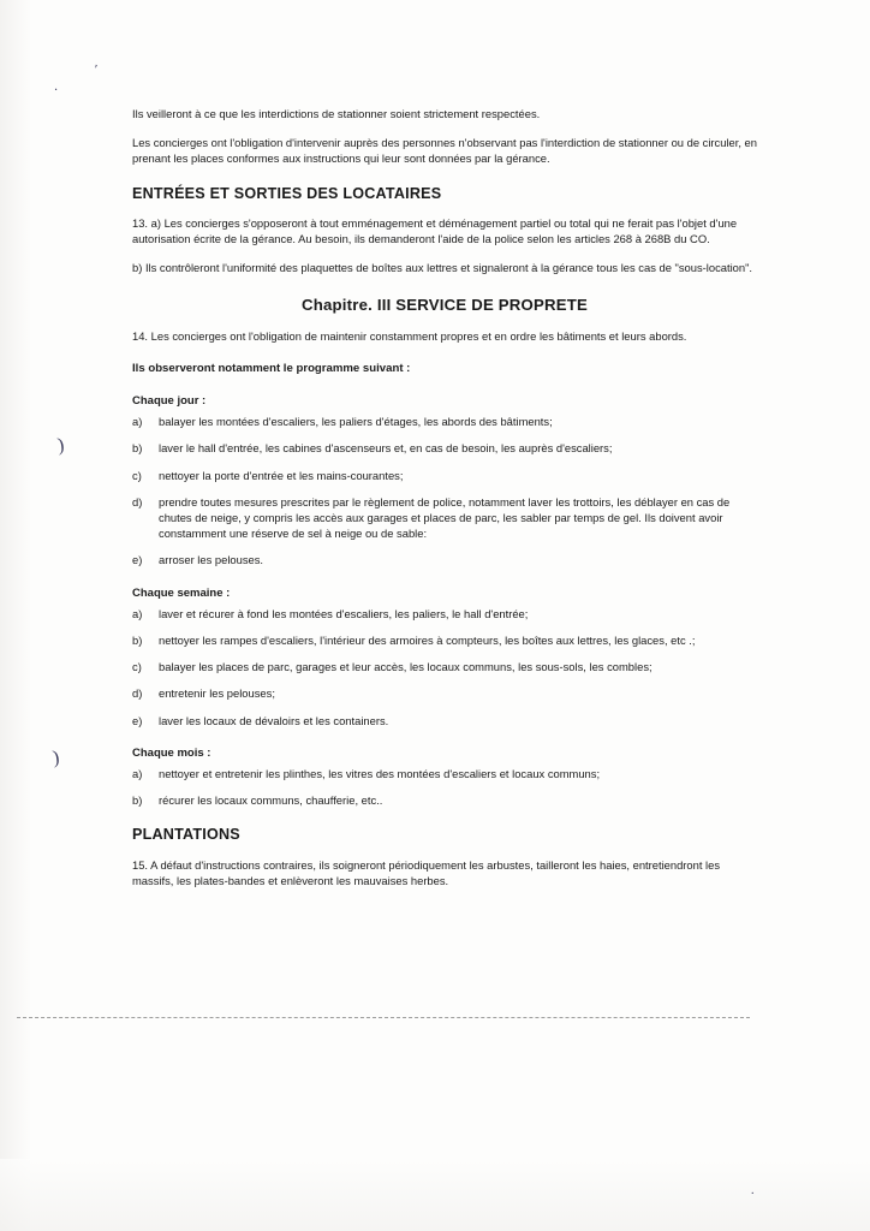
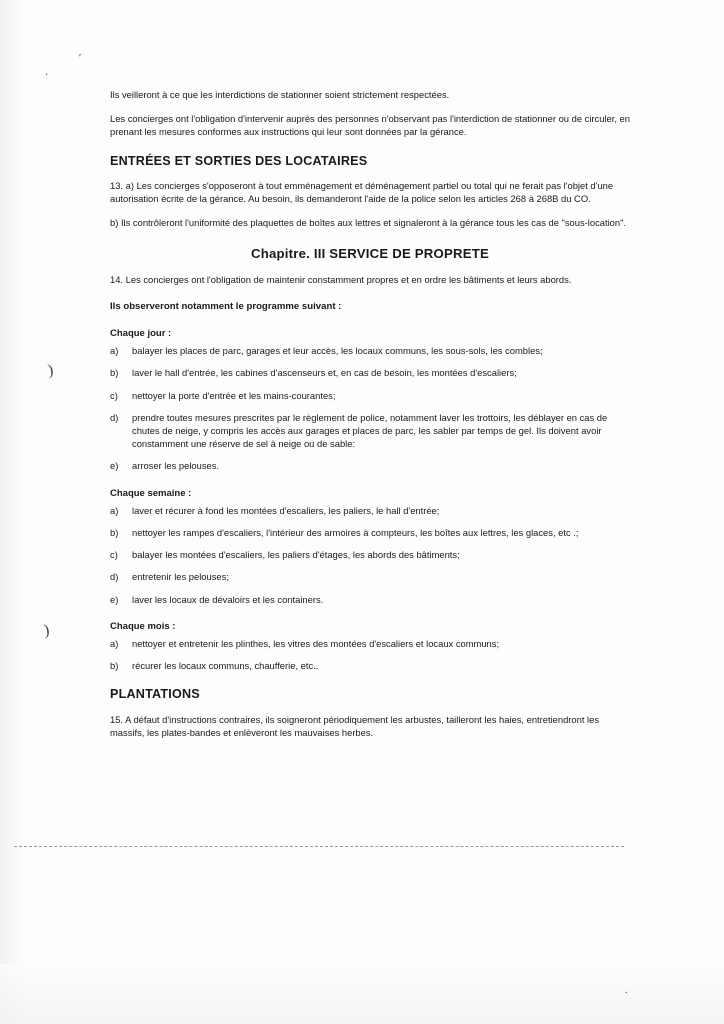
  .
  Ils veilleront à ce que les interdictions de stationner soient strictement respectées.
- Les concierges ont l'obligation d'intervenir auprès des personnes n'observant pas l'interdiction de stationner ou de circuler, en prenant les places conformes aux instructions qui leur sont données par la gérance.
+ Les concierges ont l'obligation d'intervenir auprès des personnes n'observant pas l'interdiction de stationner ou de circuler, en prenant les mesures conformes aux instructions qui leur sont données par la gérance.
  ENTRÉES ET SORTIES DES LOCATAIRES
  13. a) Les concierges s'opposeront à tout emménagement et déménagement partiel ou total qui ne ferait pas l'objet d'une autorisation écrite de la gérance. Au besoin, ils demanderont l'aide de la police selon les articles 268 à 268B du CO.
  b) Ils contrôleront l'uniformité des plaquettes de boîtes aux lettres et signaleront à la gérance tous les cas de "sous-location".
  Chapitre. III SERVICE DE PROPRETE
  14. Les concierges ont l'obligation de maintenir constamment propres et en ordre les bâtiments et leurs abords.
  Ils observeront notamment le programme suivant :
  Chaque jour :
  a)
- balayer les montées d'escaliers, les paliers d'étages, les abords des bâtiments;
+ balayer les places de parc, garages et leur accès, les locaux communs, les sous-sols, les combles;
  b)
- laver le hall d'entrée, les cabines d'ascenseurs et, en cas de besoin, les auprès d'escaliers;
+ laver le hall d'entrée, les cabines d'ascenseurs et, en cas de besoin, les montées d'escaliers;
  c)
  nettoyer la porte d'entrée et les mains-courantes;
  d)
  prendre toutes mesures prescrites par le règlement de police, notamment laver les trottoirs, les déblayer en cas de chutes de neige, y compris les accès aux garages et places de parc, les sabler par temps de gel. Ils doivent avoir constamment une réserve de sel à neige ou de sable:
  e)
  arroser les pelouses.
  Chaque semaine :
  a)
  laver et récurer à fond les montées d'escaliers, les paliers, le hall d'entrée;
  b)
  nettoyer les rampes d'escaliers, l'intérieur des armoires à compteurs, les boîtes aux lettres, les glaces, etc .;
  c)
- balayer les places de parc, garages et leur accès, les locaux communs, les sous-sols, les combles;
+ balayer les montées d'escaliers, les paliers d'étages, les abords des bâtiments;
  d)
  entretenir les pelouses;
  e)
  laver les locaux de dévaloirs et les containers.
  Chaque mois :
  a)
  nettoyer et entretenir les plinthes, les vitres des montées d'escaliers et locaux communs;
  b)
  récurer les locaux communs, chaufferie, etc..
  PLANTATIONS
  15. A défaut d'instructions contraires, ils soigneront périodiquement les arbustes, tailleront les haies, entretiendront les massifs, les plates-bandes et enlèveront les mauvaises herbes.
